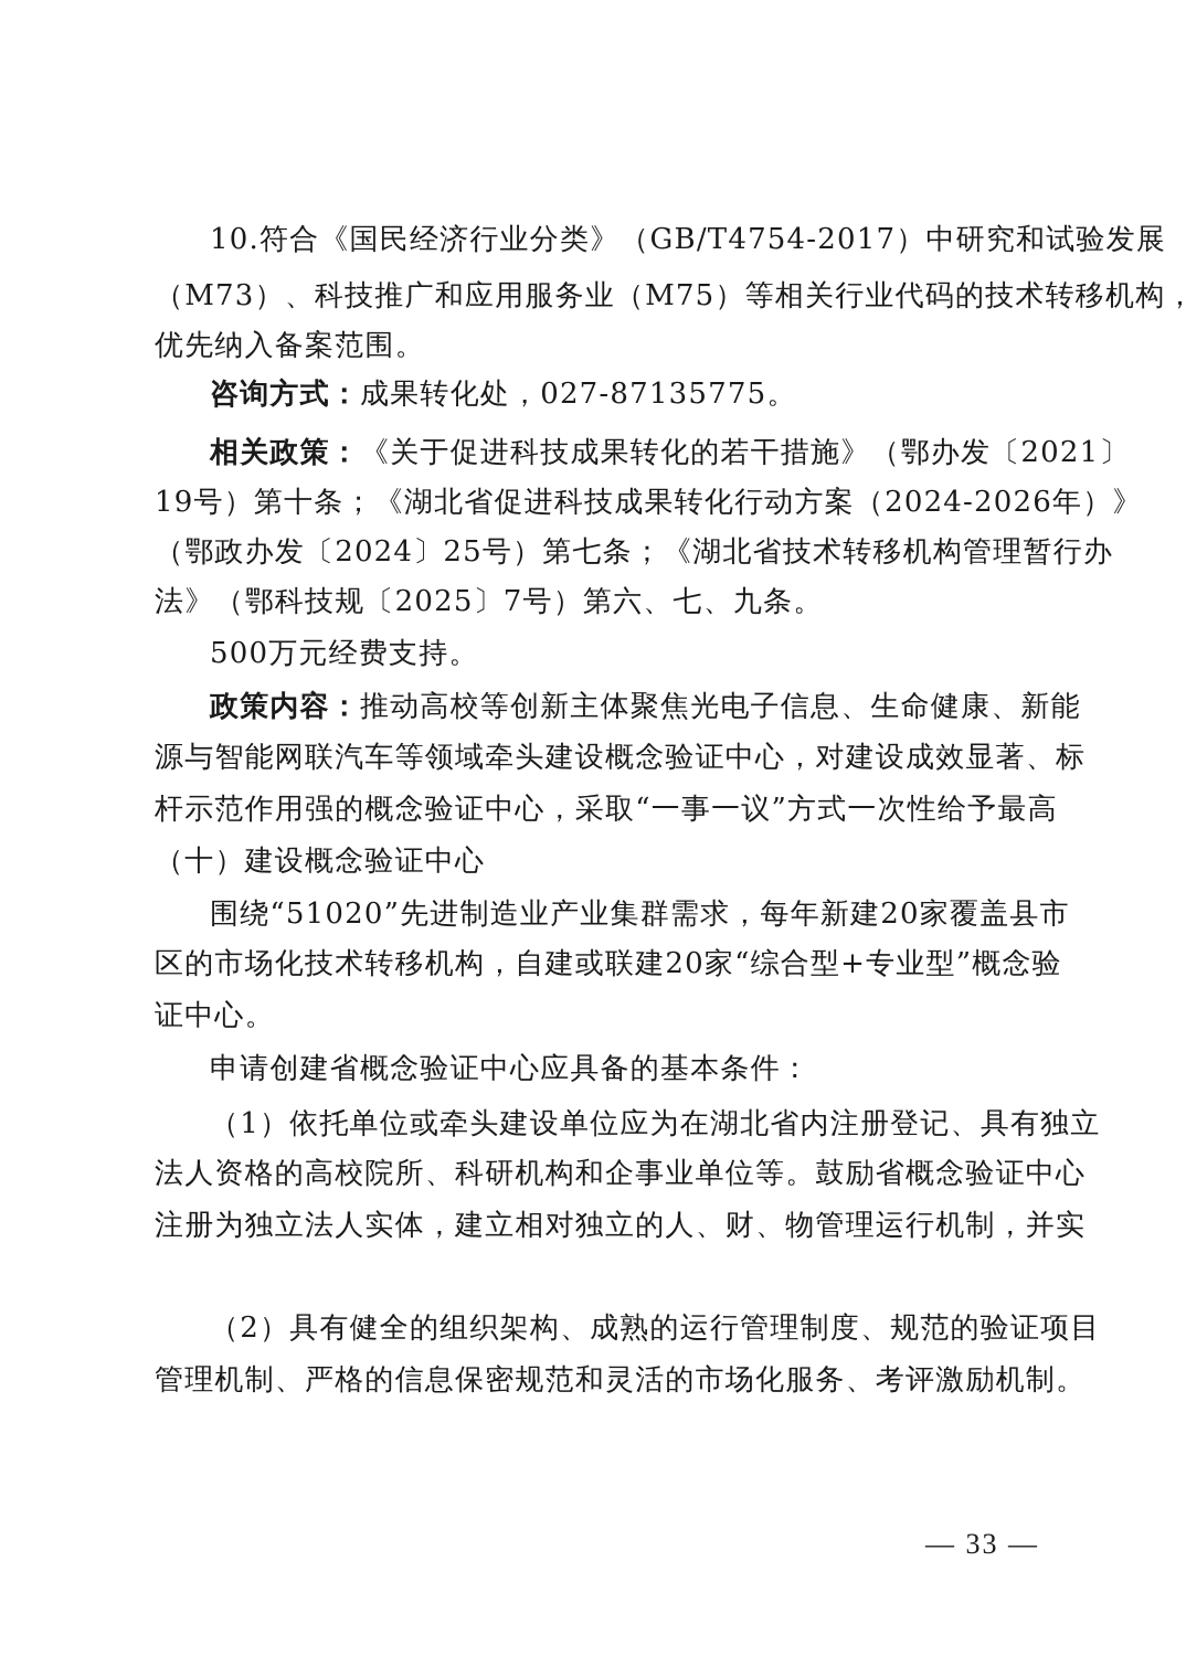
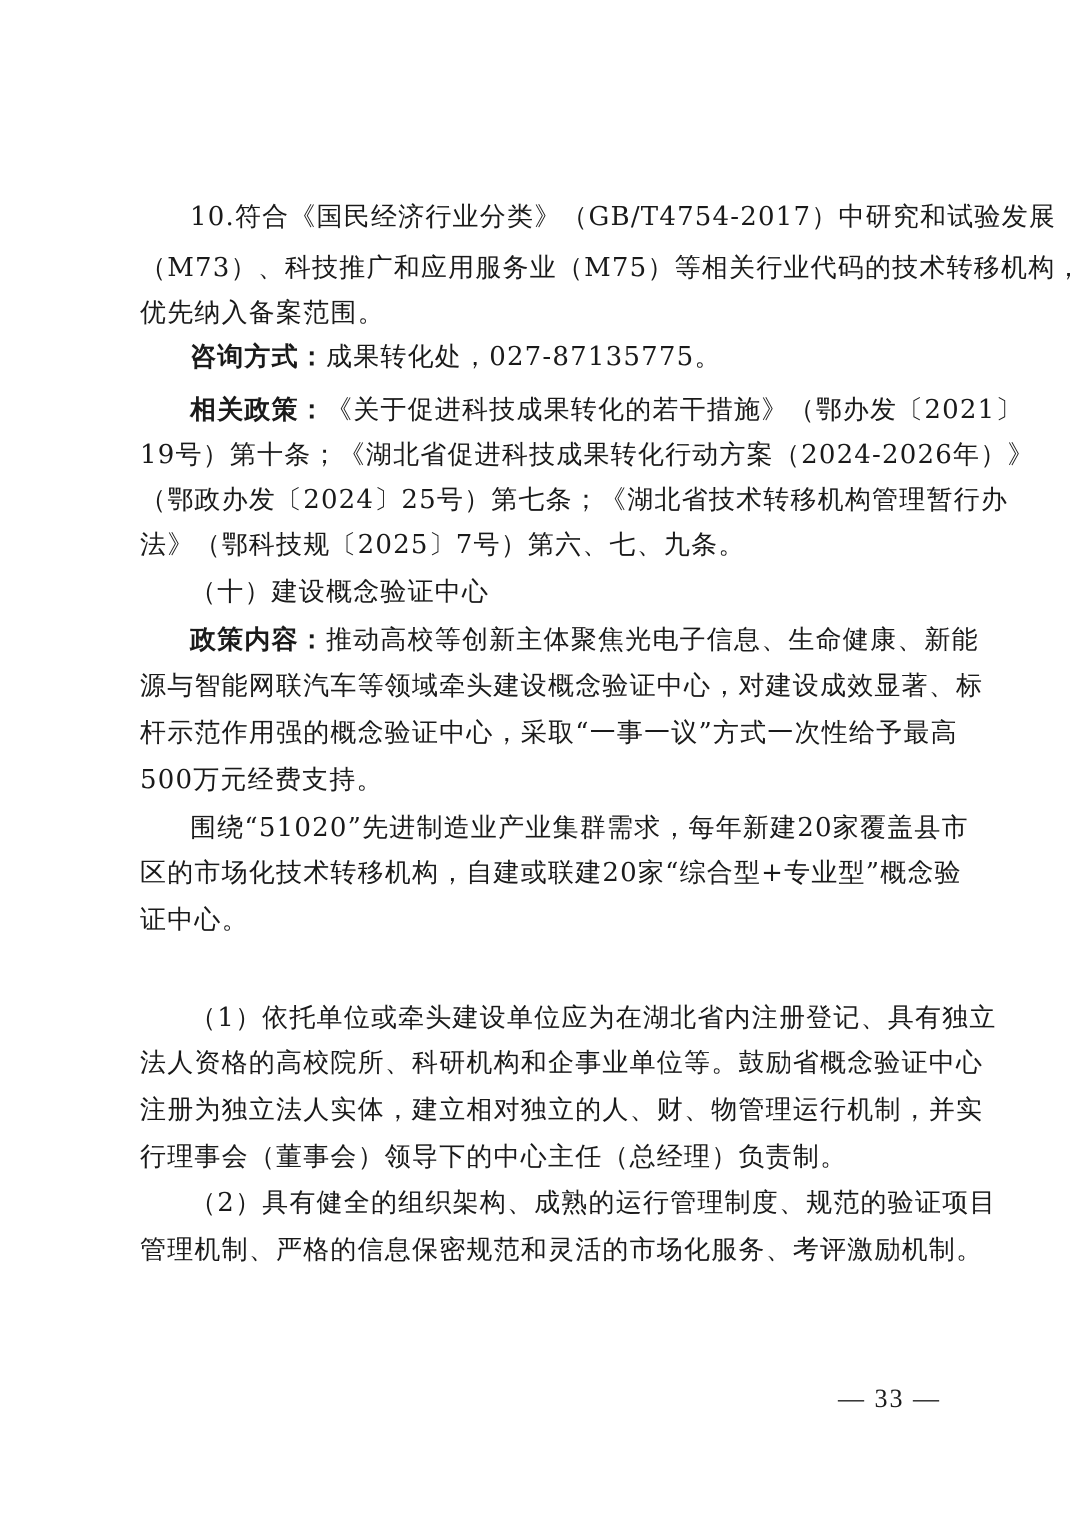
  10.符合《国民经济行业分类》（GB/T4754-2017）中研究和试验发展
  （M73）、科技推广和应用服务业（M75）等相关行业代码的技术转移机构，
  优先纳入备案范围。
  咨询方式：成果转化处，027-87135775。
  相关政策：《关于促进科技成果转化的若干措施》（鄂办发〔2021〕
  19号）第十条；《湖北省促进科技成果转化行动方案（2024-2026年）》
  （鄂政办发〔2024〕25号）第七条；《湖北省技术转移机构管理暂行办
  法》（鄂科技规〔2025〕7号）第六、七、九条。
- 500万元经费支持。
+ （十）建设概念验证中心
  政策内容：推动高校等创新主体聚焦光电子信息、生命健康、新能
  源与智能网联汽车等领域牵头建设概念验证中心，对建设成效显著、标
  杆示范作用强的概念验证中心，采取“一事一议”方式一次性给予最高
- （十）建设概念验证中心
+ 500万元经费支持。
  围绕“51020”先进制造业产业集群需求，每年新建20家覆盖县市
  区的市场化技术转移机构，自建或联建20家“综合型+专业型”概念验
  证中心。
- 申请创建省概念验证中心应具备的基本条件：
  （1）依托单位或牵头建设单位应为在湖北省内注册登记、具有独立
  法人资格的高校院所、科研机构和企事业单位等。鼓励省概念验证中心
  注册为独立法人实体，建立相对独立的人、财、物管理运行机制，并实
+ 行理事会（董事会）领导下的中心主任（总经理）负责制。
  （2）具有健全的组织架构、成熟的运行管理制度、规范的验证项目
  管理机制、严格的信息保密规范和灵活的市场化服务、考评激励机制。
  — 33 —
